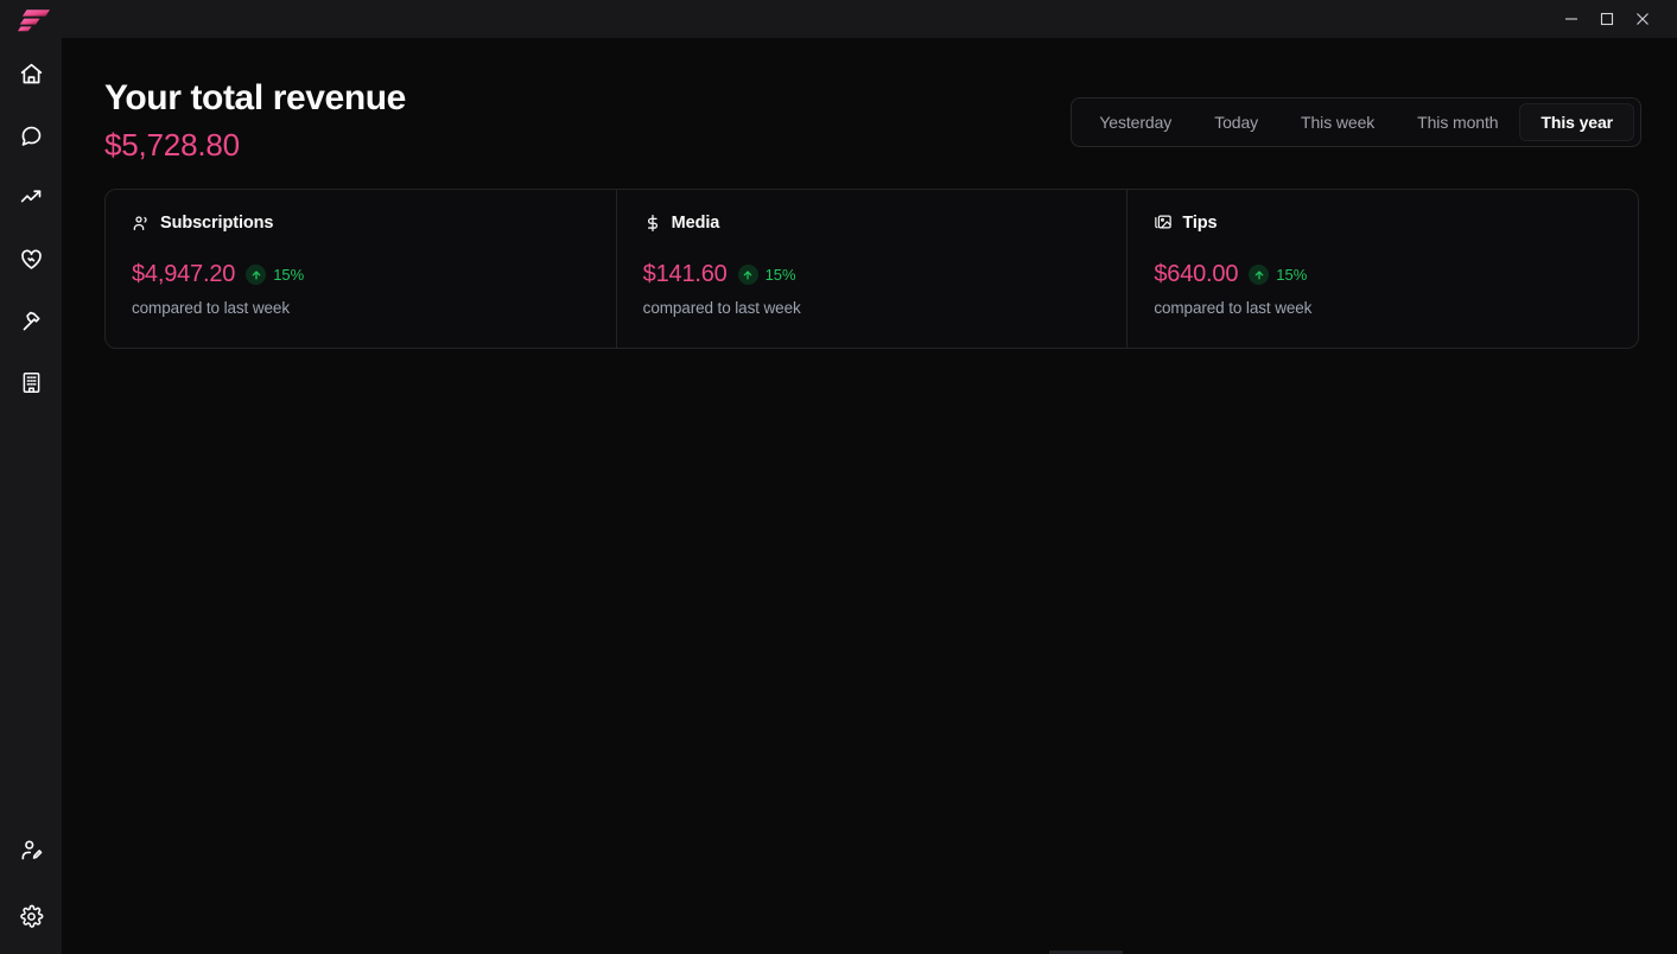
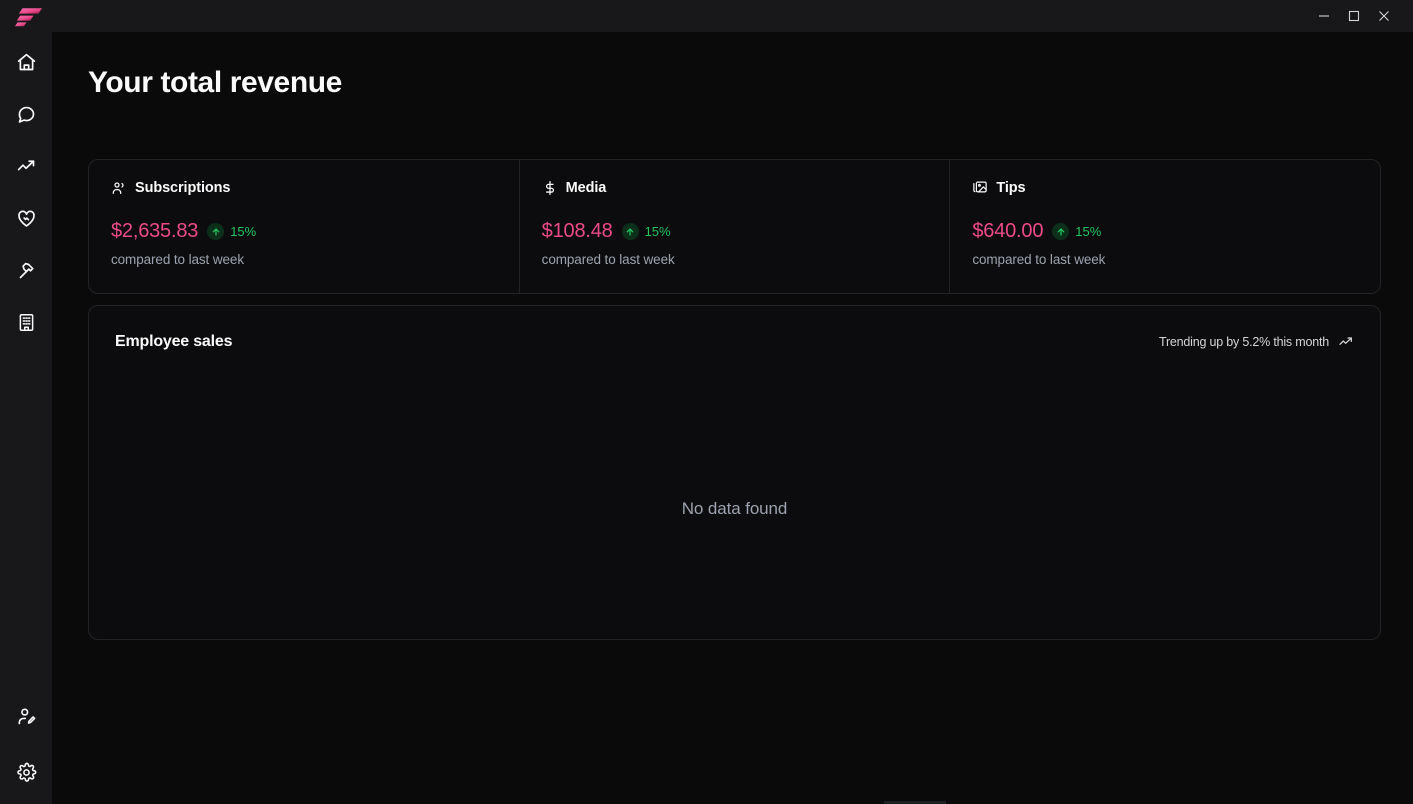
  Your total revenue
- $5,728.80
- Yesterday
- Today
- This week
- This month
- This year
  Subscriptions
- $4,947.20
+ $2,635.83
  15%
  compared to last week
  Media
- $141.60
+ $108.48
  15%
  compared to last week
  Tips
  $640.00
  15%
  compared to last week
+ Employee sales
+ Trending up by 5.2% this month
+ No data found
